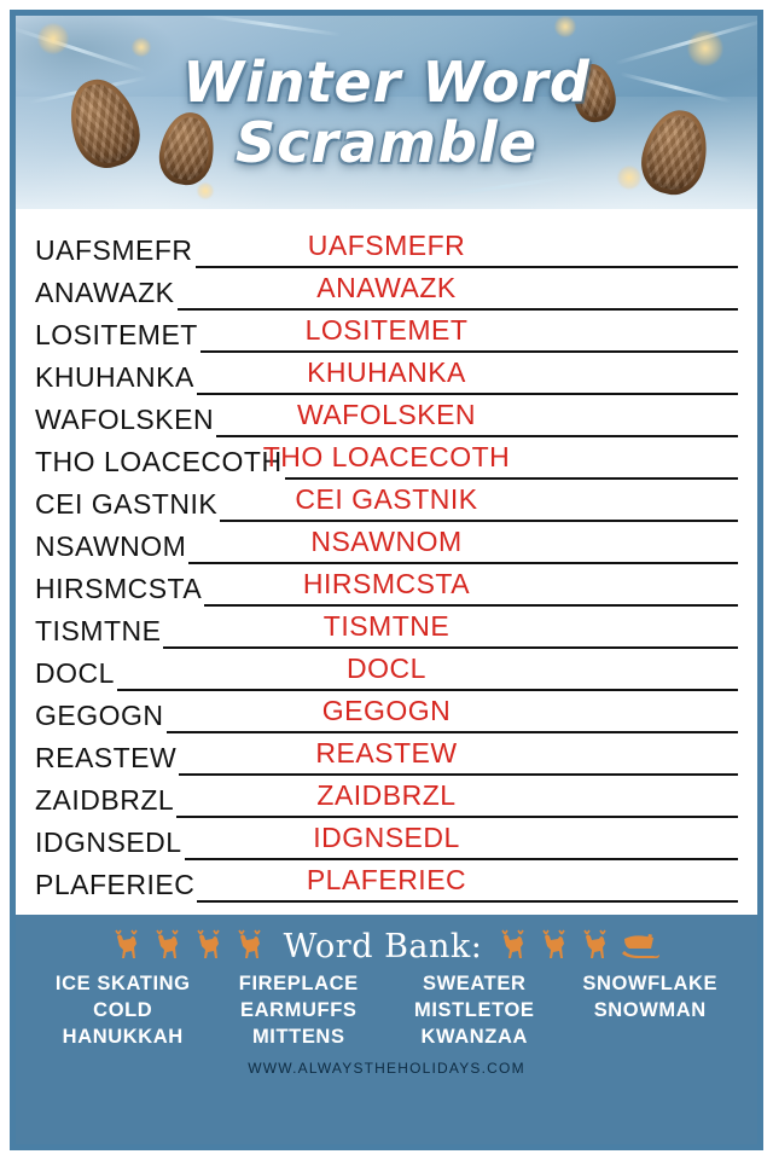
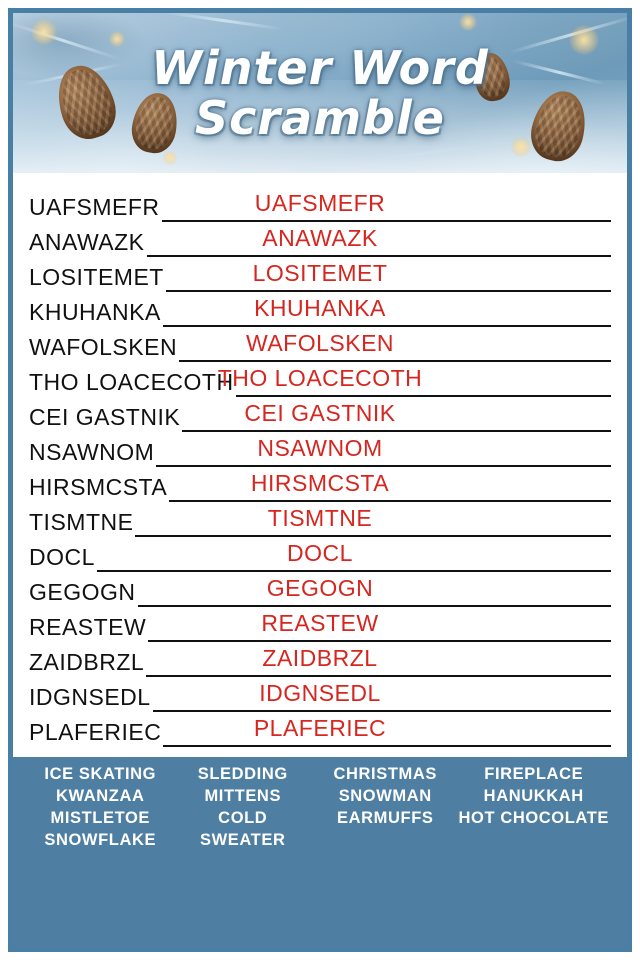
  Winter Word
  Scramble
  UAFSMEFR
  UAFSMEFR
  ANAWAZK
  ANAWAZK
  LOSITEMET
  LOSITEMET
  KHUHANKA
  KHUHANKA
  WAFOLSKEN
  WAFOLSKEN
  THO LOACECOTH
  THO LOACECOTH
  CEI GASTNIK
  CEI GASTNIK
  NSAWNOM
  NSAWNOM
  HIRSMCSTA
  HIRSMCSTA
  TISMTNE
  TISMTNE
  DOCL
  DOCL
  GEGOGN
  GEGOGN
  REASTEW
  REASTEW
  ZAIDBRZL
  ZAIDBRZL
  IDGNSEDL
  IDGNSEDL
  PLAFERIEC
  PLAFERIEC
- Word Bank:
  ICE SKATING
+ SLEDDING
+ CHRISTMAS
  FIREPLACE
- SWEATER
+ KWANZAA
- SNOWFLAKE
+ MITTENS
- COLD
+ SNOWMAN
- EARMUFFS
+ HANUKKAH
  MISTLETOE
- SNOWMAN
+ COLD
- HANUKKAH
+ EARMUFFS
+ HOT CHOCOLATE
- MITTENS
+ SNOWFLAKE
- KWANZAA
+ SWEATER
- WWW.ALWAYSTHEHOLIDAYS.COM
